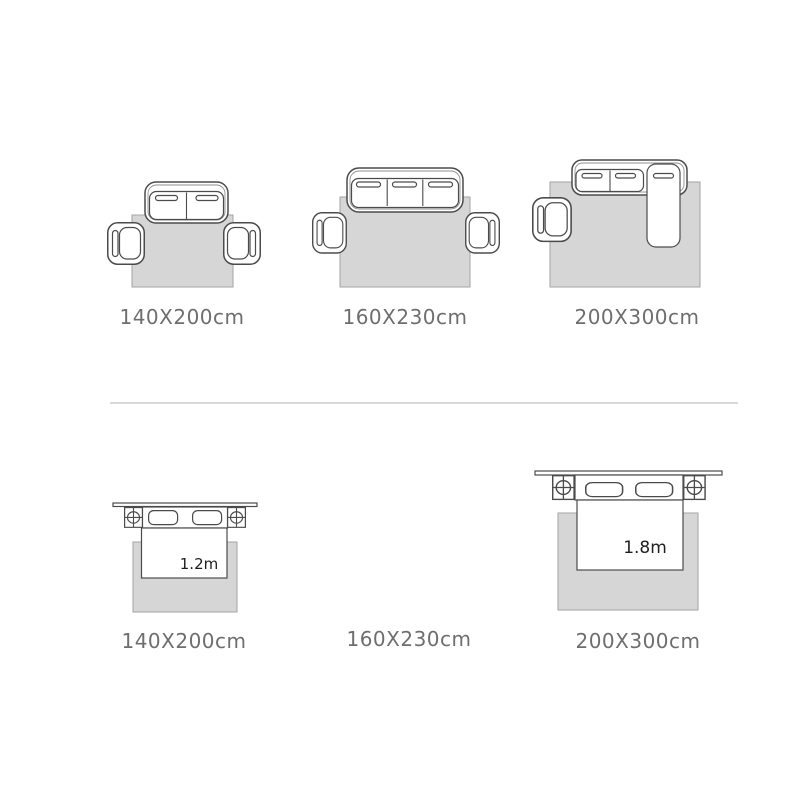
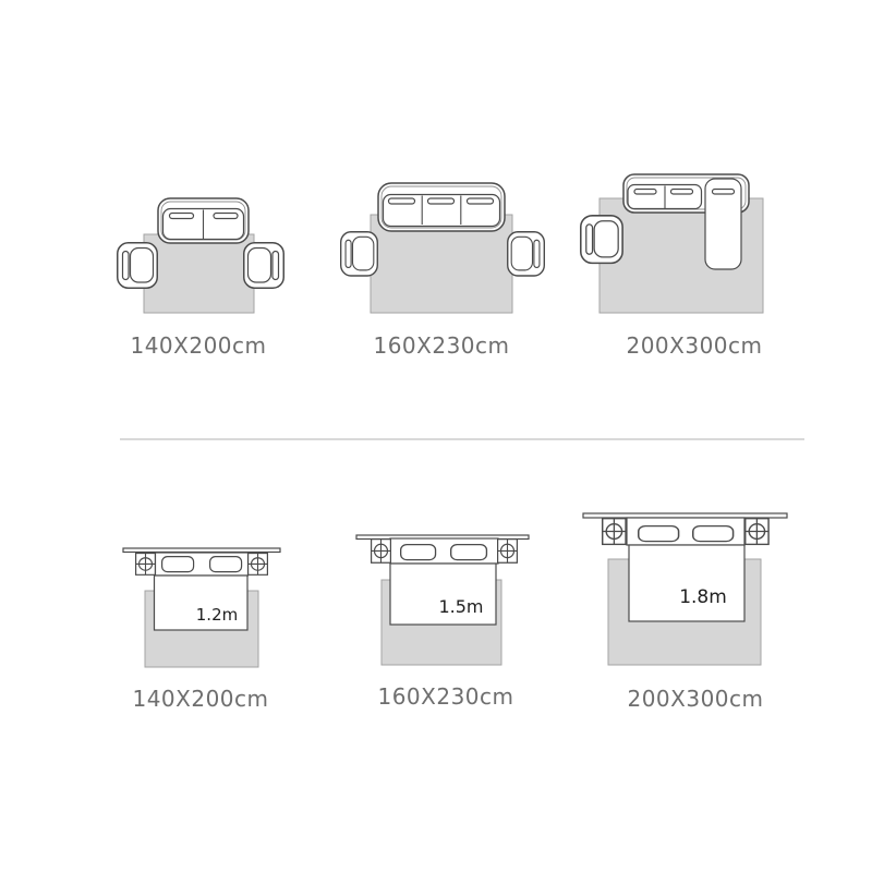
  140X200cm
  160X230cm
  200X300cm
  1.2m
  140X200cm
+ 1.5m
  160X230cm
  1.8m
  200X300cm
